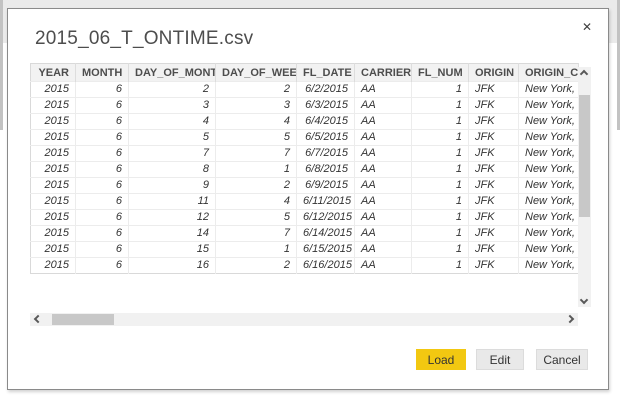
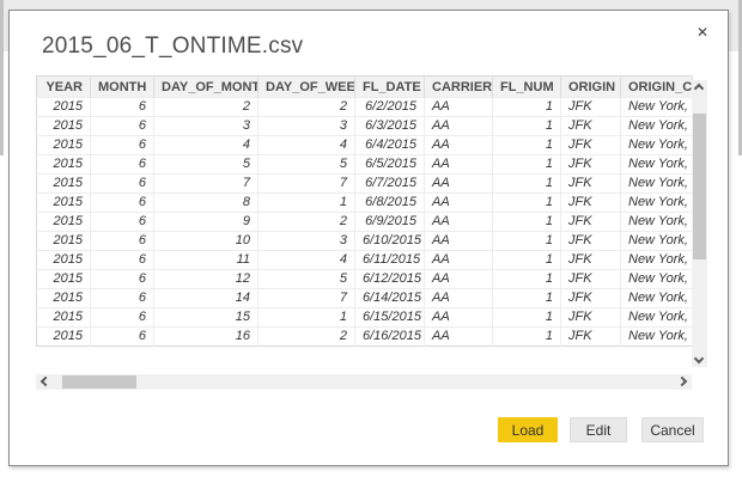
  ✕
  2015_06_T_ONTIME.csv
  YEAR	MONTH	DAY_OF_MONT	DAY_OF_WEE	FL_DATE	CARRIER	FL_NUM	ORIGIN	ORIGIN_C
  2015	6	2	2	6/2/2015	AA	1	JFK	New York,
  2015	6	3	3	6/3/2015	AA	1	JFK	New York,
  2015	6	4	4	6/4/2015	AA	1	JFK	New York,
  2015	6	5	5	6/5/2015	AA	1	JFK	New York,
  2015	6	7	7	6/7/2015	AA	1	JFK	New York,
  2015	6	8	1	6/8/2015	AA	1	JFK	New York,
  2015	6	9	2	6/9/2015	AA	1	JFK	New York,
+ 2015	6	10	3	6/10/2015	AA	1	JFK	New York,
  2015	6	11	4	6/11/2015	AA	1	JFK	New York,
  2015	6	12	5	6/12/2015	AA	1	JFK	New York,
  2015	6	14	7	6/14/2015	AA	1	JFK	New York,
  2015	6	15	1	6/15/2015	AA	1	JFK	New York,
  2015	6	16	2	6/16/2015	AA	1	JFK	New York,
  Load
  Edit
  Cancel
